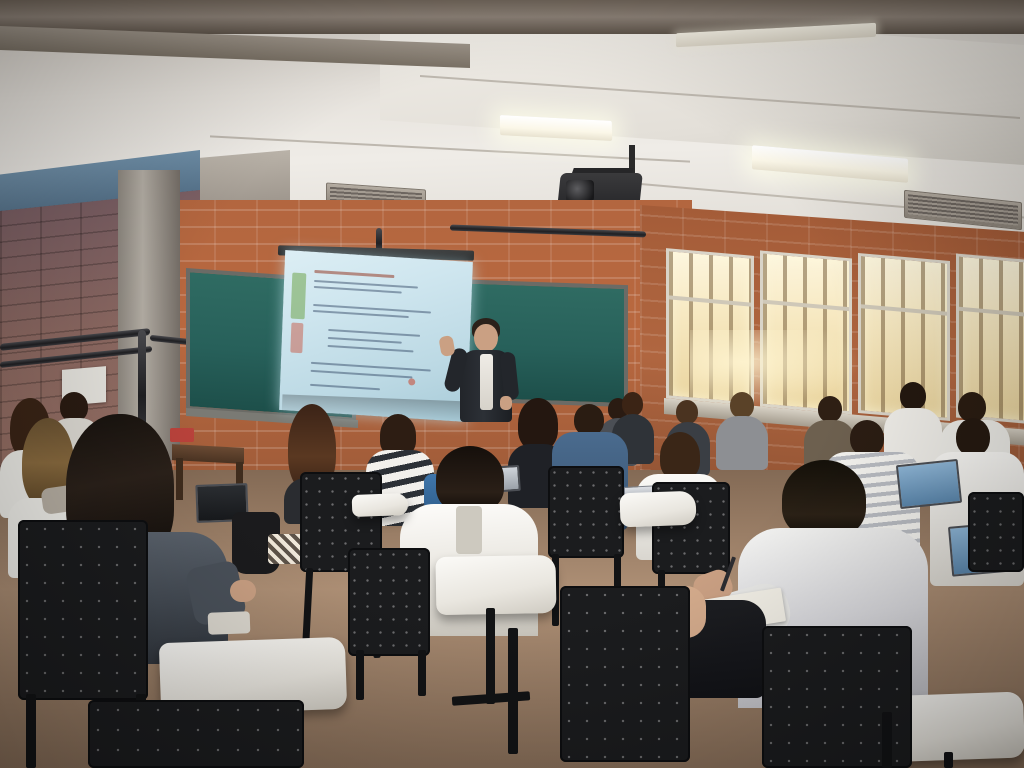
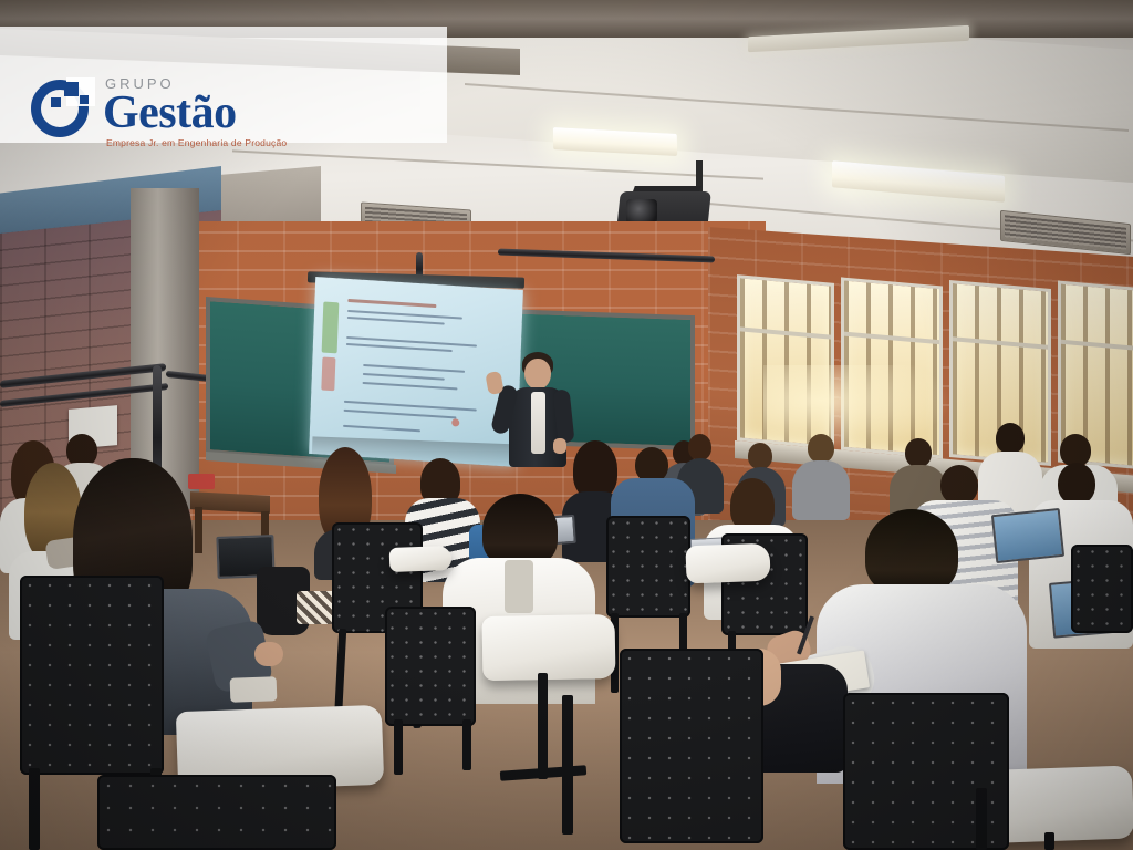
+ GRUPO
+ Gestão
+ Empresa Jr. em Engenharia de Produção
